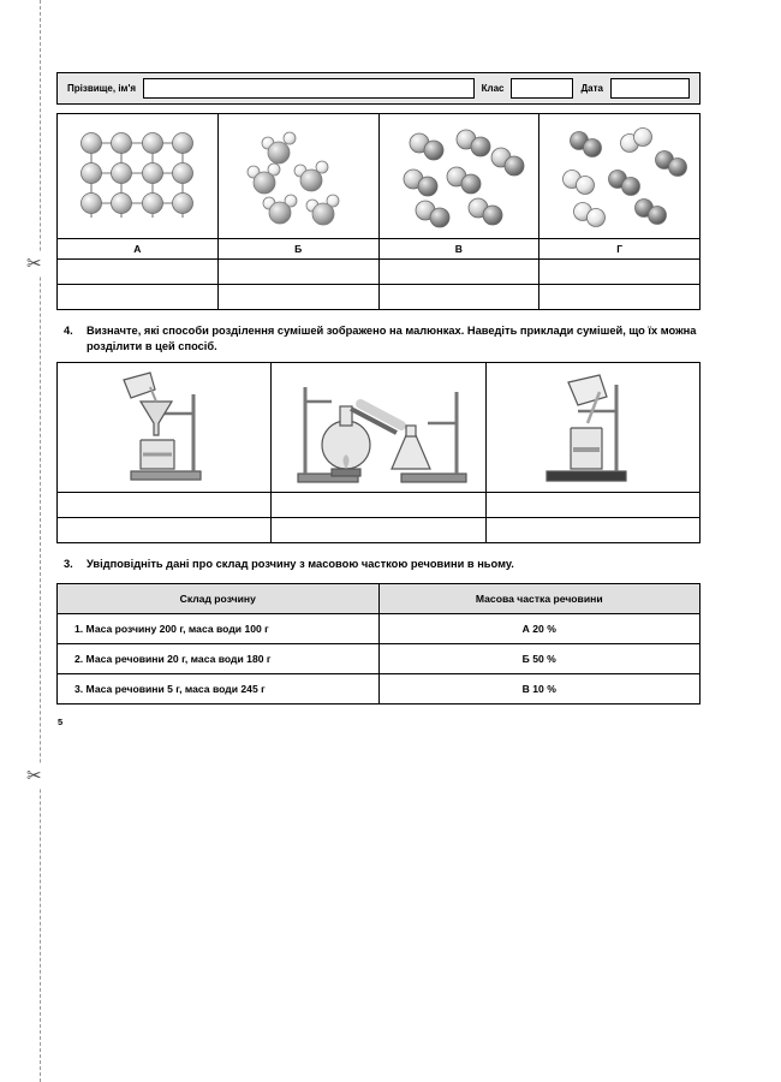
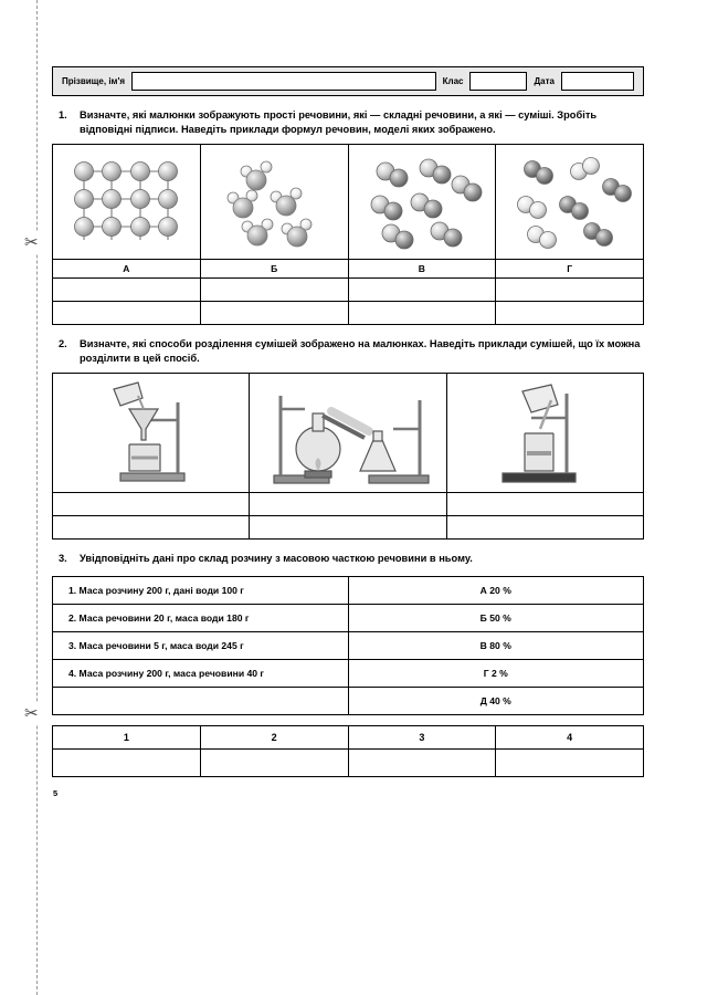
  ✂
  ✂
  Прізвище, ім'я
  Клас
  Дата
+ 1.
+ Визначте, які малюнки зображують прості речовини, які — складні речовини, а які — суміші. Зробіть відповідні підписи. Наведіть приклади формул речовин, моделі яких зображено.
  А	Б	В	Г
- 4.
+ 2.
  Визначте, які способи розділення сумішей зображено на малюнках. Наведіть приклади сумішей, що їх можна розділити в цей спосіб.
  3.
  Увідповідніть дані про склад розчину з масовою часткою речовини в ньому.
- Склад розчину	Масова частка речовини
- 1. Маса розчину 200 г, маса води 100 г	А 20 %
+ 1. Маса розчину 200 г, дані води 100 г	А 20 %
  2. Маса речовини 20 г, маса води 180 г	Б 50 %
- 3. Маса речовини 5 г, маса води 245 г	В 10 %
+ 3. Маса речовини 5 г, маса води 245 г	В 80 %
+ 4. Маса розчину 200 г, маса речовини 40 г	Г 2 %
+ 	Д 40 %
+ 1	2	3	4
  5
